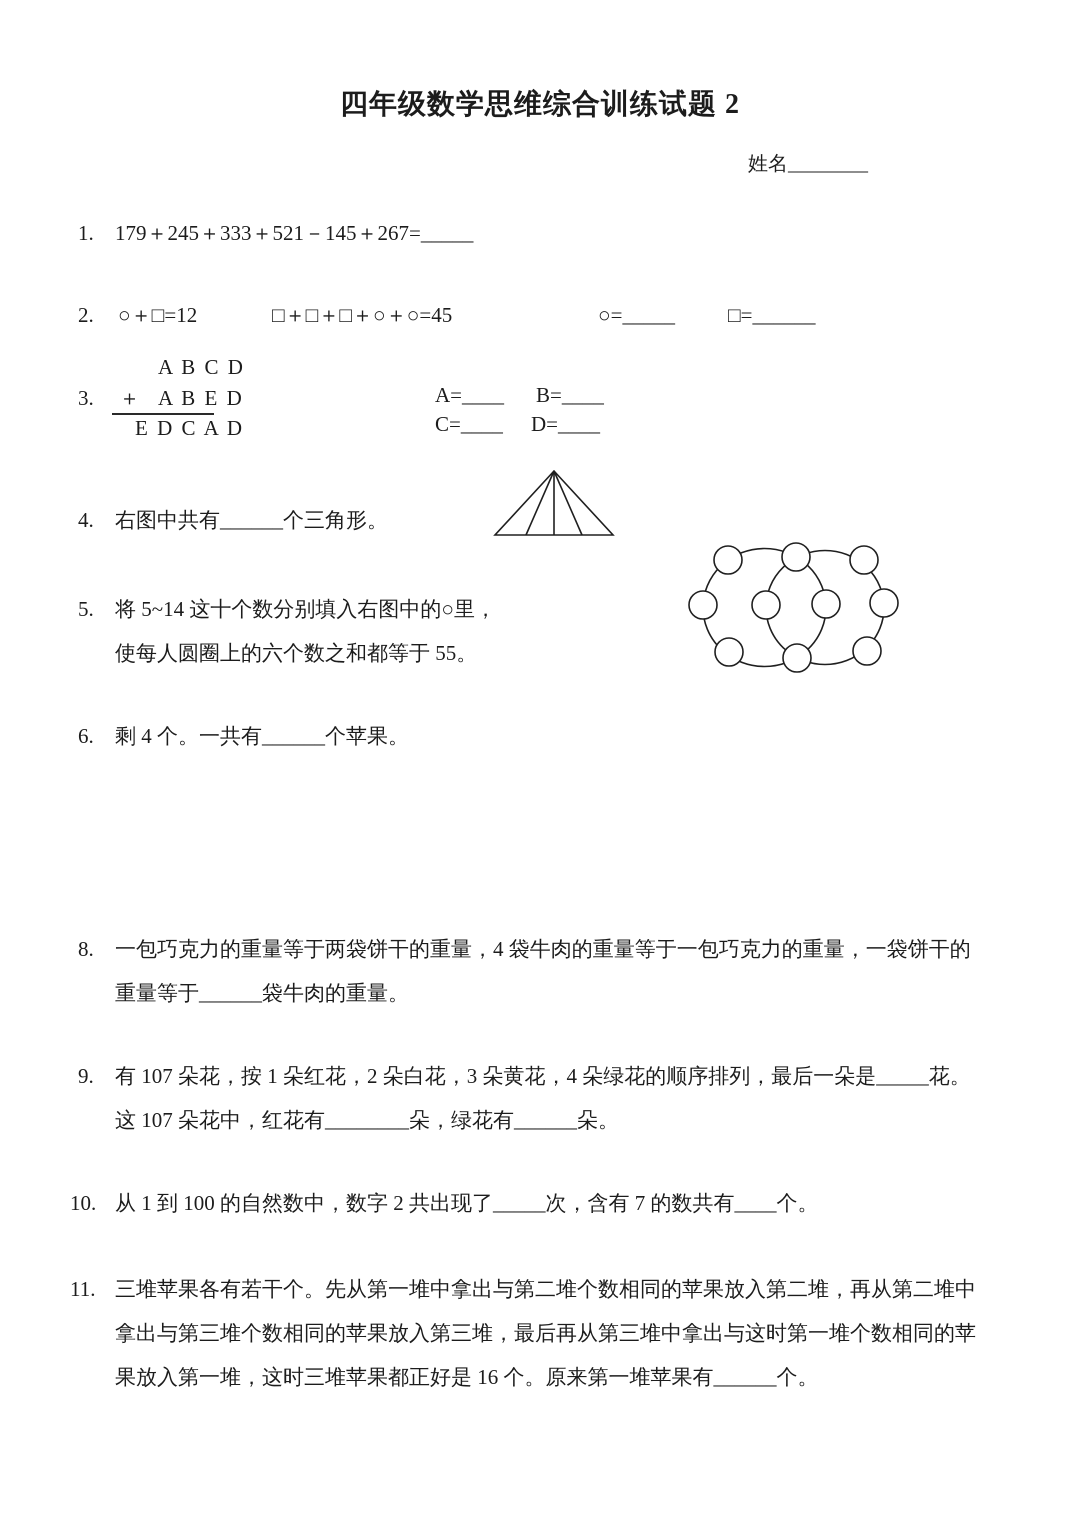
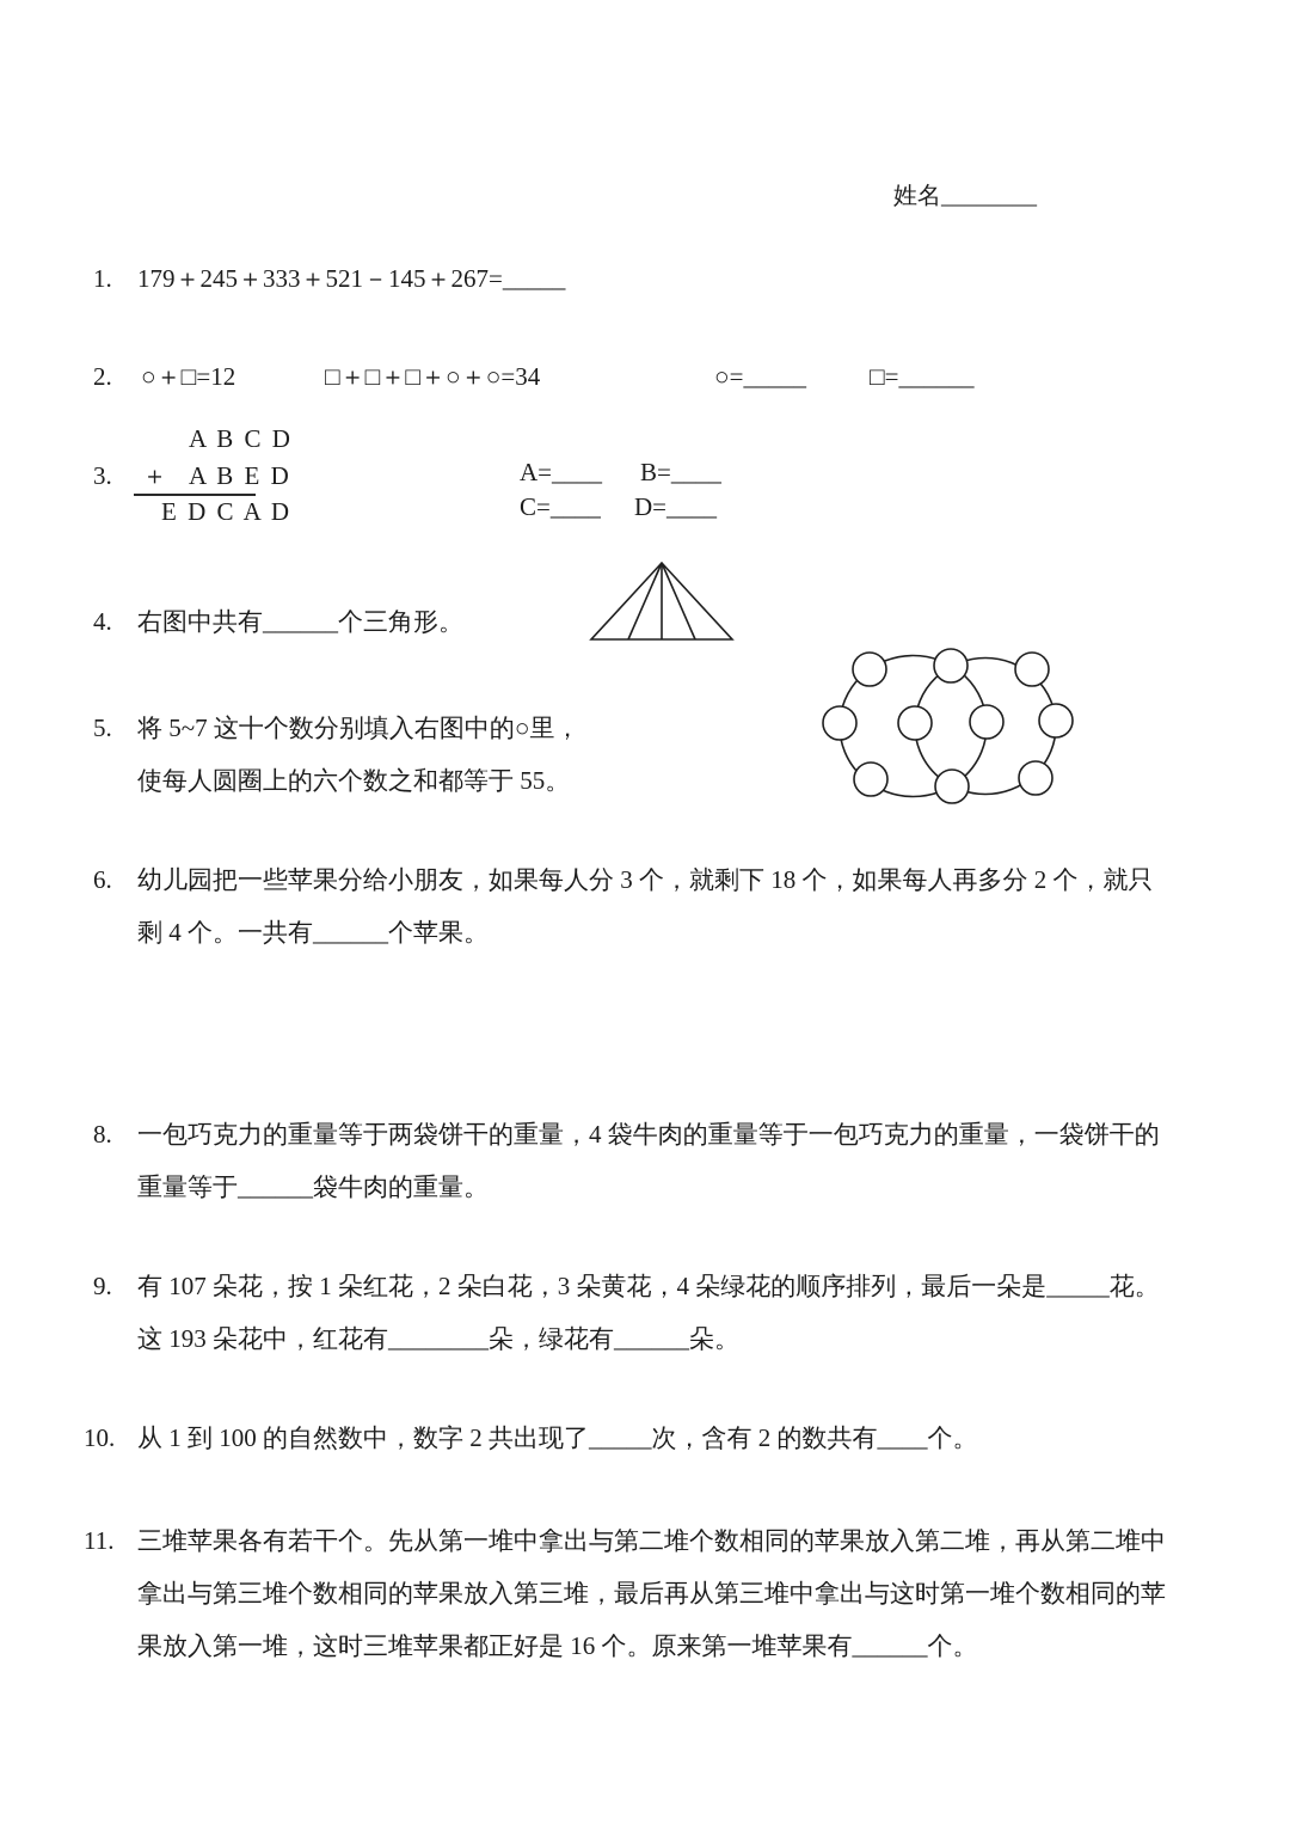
- 四年级数学思维综合训练试题 2
  姓名________
  1.
  179＋245＋333＋521－145＋267=_____
  2.
  ○＋□=12
- □＋□＋□＋○＋○=45
+ □＋□＋□＋○＋○=34
  ○=_____
  □=______
  3.
  A B C D
  ＋
  A B E D
  E D C A D
  A=____
  B=____
  C=____
  D=____
  4.
  右图中共有______个三角形。
  5.
- 将 5~14 这十个数分别填入右图中的○里，
+ 将 5~7 这十个数分别填入右图中的○里，
  使每人圆圈上的六个数之和都等于 55。
  6.
+ 幼儿园把一些苹果分给小朋友，如果每人分 3 个，就剩下 18 个，如果每人再多分 2 个，就只
  剩 4 个。一共有______个苹果。
  8.
  一包巧克力的重量等于两袋饼干的重量，4 袋牛肉的重量等于一包巧克力的重量，一袋饼干的
  重量等于______袋牛肉的重量。
  9.
  有 107 朵花，按 1 朵红花，2 朵白花，3 朵黄花，4 朵绿花的顺序排列，最后一朵是_____花。
- 这 107 朵花中，红花有________朵，绿花有______朵。
+ 这 193 朵花中，红花有________朵，绿花有______朵。
  10.
- 从 1 到 100 的自然数中，数字 2 共出现了_____次，含有 7 的数共有____个。
+ 从 1 到 100 的自然数中，数字 2 共出现了_____次，含有 2 的数共有____个。
  11.
  三堆苹果各有若干个。先从第一堆中拿出与第二堆个数相同的苹果放入第二堆，再从第二堆中
  拿出与第三堆个数相同的苹果放入第三堆，最后再从第三堆中拿出与这时第一堆个数相同的苹
  果放入第一堆，这时三堆苹果都正好是 16 个。原来第一堆苹果有______个。
